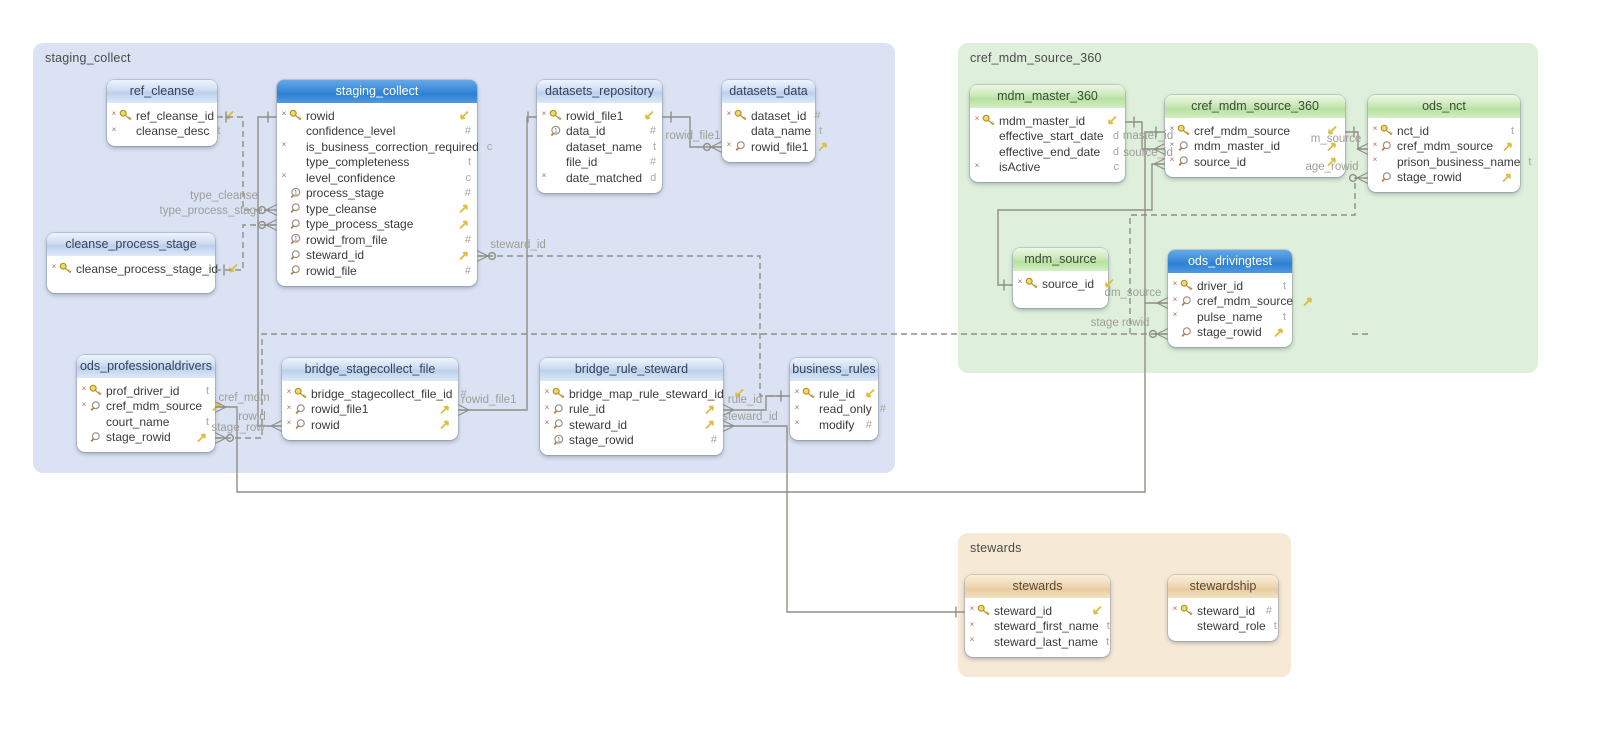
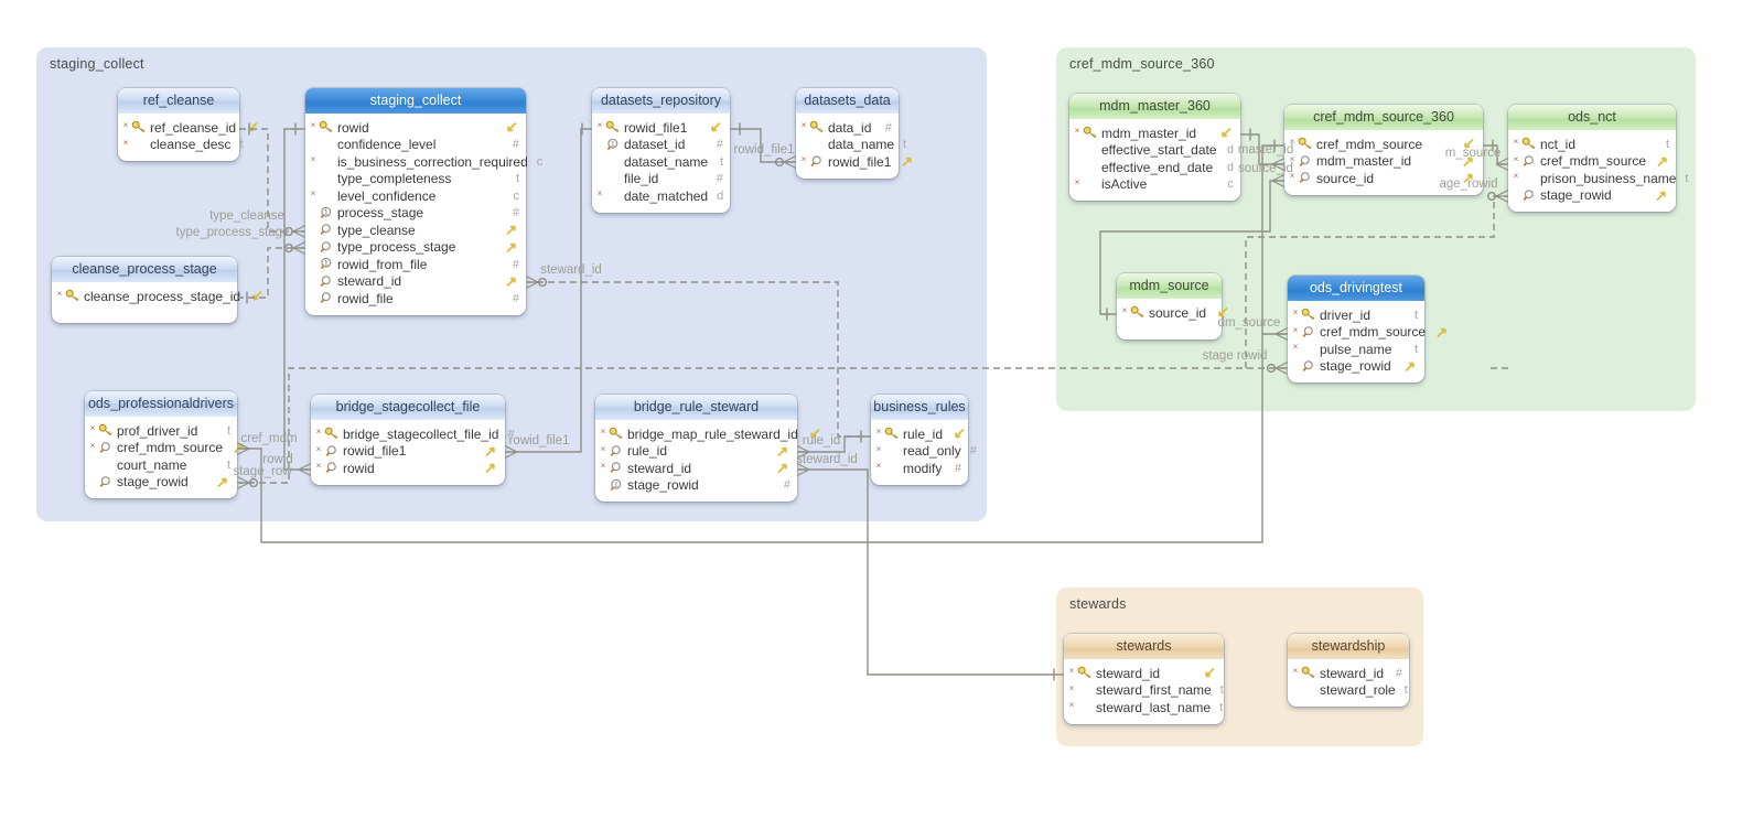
  staging_collect
  cref_mdm_source_360
  stewards
  ref_cleanse
  ×
  ref_cleanse_id
  ×
  cleanse_desc
  t
  staging_collect
  ×
  rowid
  confidence_level
  #
  ×
  is_business_correction_required
  c
  type_completeness
  t
  ×
  level_confidence
  c
  process_stage
  #
  type_cleanse
  type_process_stage
  rowid_from_file
  #
  steward_id
  rowid_file
  #
  datasets_repository
  ×
  rowid_file1
- data_id
+ dataset_id
  #
  dataset_name
  t
  file_id
  #
  ×
  date_matched
  d
  datasets_data
  ×
- dataset_id
+ data_id
  #
  data_name
  t
  ×
  rowid_file1
  cleanse_process_stage
  ×
  cleanse_process_stage_id
  ods_professionaldrivers
  ×
  prof_driver_id
  t
  ×
  cref_mdm_source
  court_name
  t
  stage_rowid
  bridge_stagecollect_file
  ×
  bridge_stagecollect_file_id
  #
  ×
  rowid_file1
  ×
  rowid
  bridge_rule_steward
  ×
  bridge_map_rule_steward_id
  ×
  rule_id
  ×
  steward_id
  stage_rowid
  #
  business_rules
  ×
  rule_id
  ×
  read_only
  #
  ×
  modify
  #
  mdm_master_360
  ×
  mdm_master_id
  effective_start_date
  d
  effective_end_date
  d
  ×
  isActive
  c
  cref_mdm_source_360
  ×
  cref_mdm_source
  ×
  mdm_master_id
  ×
  source_id
  ods_nct
  ×
  nct_id
  t
  ×
  cref_mdm_source
  ×
  prison_business_name
  t
  stage_rowid
  mdm_source
  ×
  source_id
  ods_drivingtest
  ×
  driver_id
  t
  ×
  cref_mdm_source
  ×
  pulse_name
  t
  stage_rowid
  stewards
  ×
  steward_id
  ×
  steward_first_name
  t
  ×
  steward_last_name
  t
  stewardship
  ×
  steward_id
  #
  steward_role
  t
  type_cleanse
  type_process_stage
  rowid
  rowid_file1
  rowid_file1
  steward_id
  rule_id
  steward_id
  cref_mdm
  dm_ource
  master_id
  source_id
  m_source
  stage_row
  stage rowid
  age_rowid
